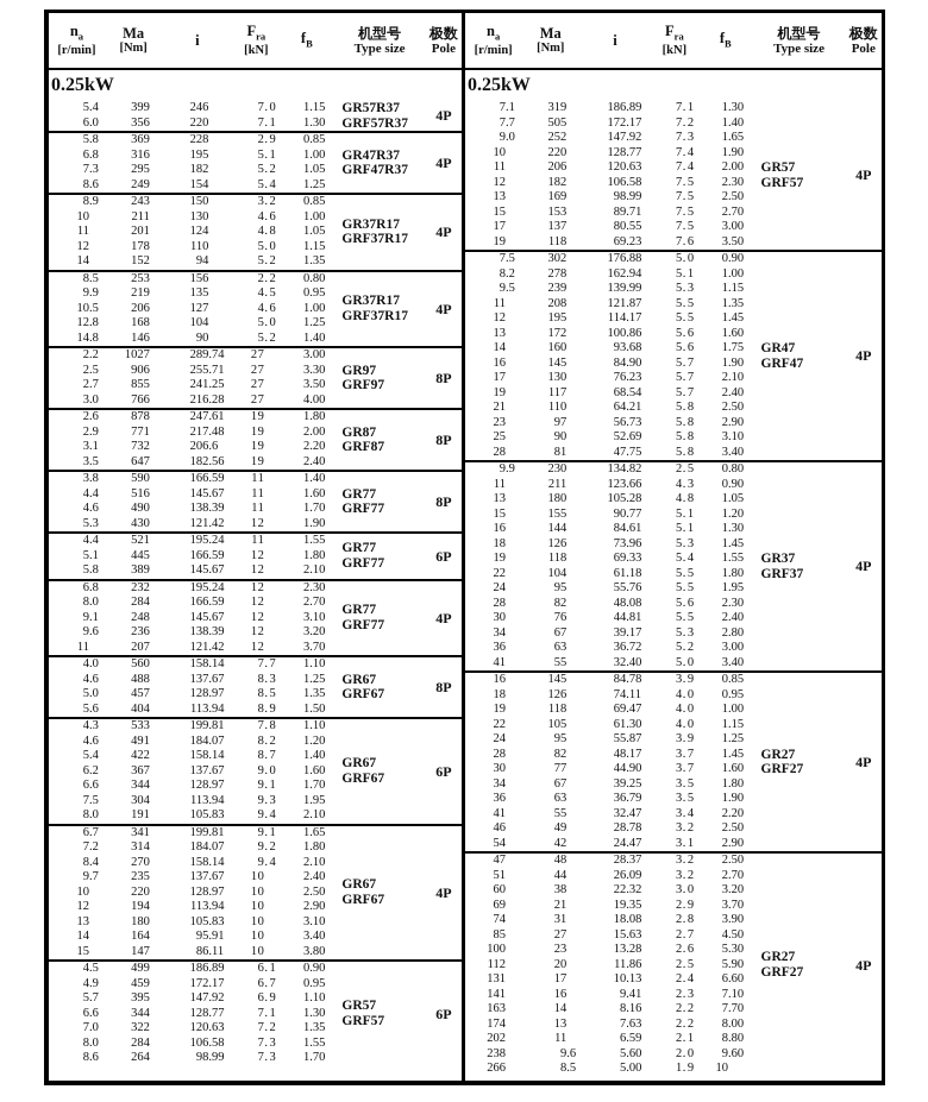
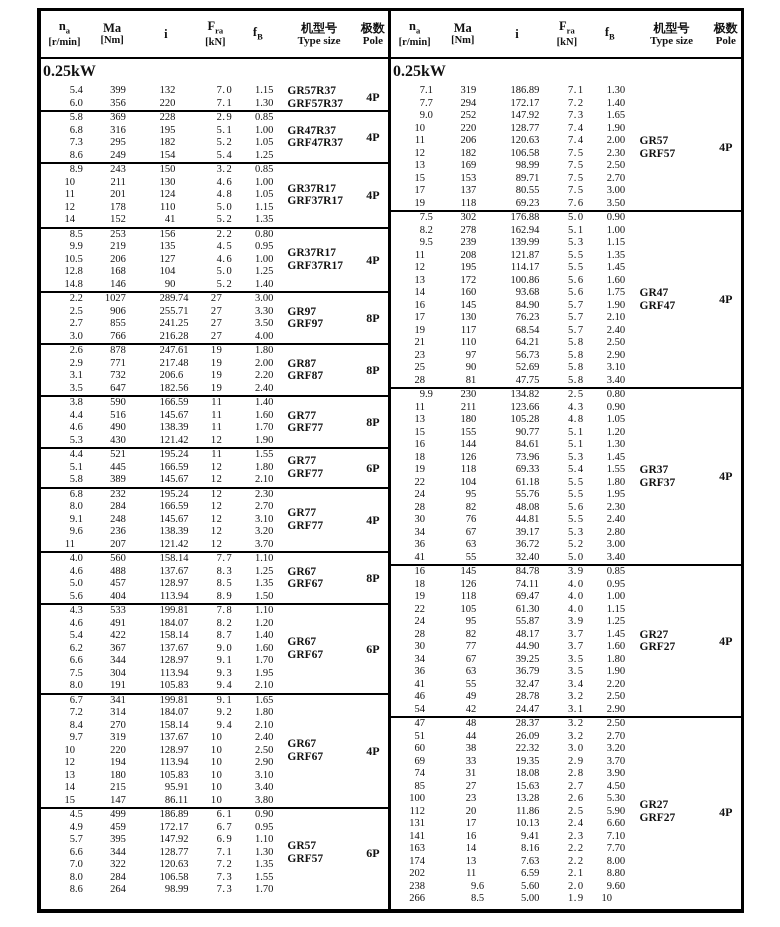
  na[r/min]	Ma[Nm]	i	Fra[kN]	fB	机型号Type size	极数Pole
  0.25kW
- 5.4	399	246	7.0	1.15	GR57R37GRF57R37	4P
+ 5.4	399	132	7.0	1.15	GR57R37GRF57R37	4P
  6.0	356	220	7.1	1.30
  5.8	369	228	2.9	0.85	GR47R37GRF47R37	4P
  6.8	316	195	5.1	1.00
  7.3	295	182	5.2	1.05
  8.6	249	154	5.4	1.25
  8.9	243	150	3.2	0.85	GR37R17GRF37R17	4P
  10	211	130	4.6	1.00
  11	201	124	4.8	1.05
  12	178	110	5.0	1.15
- 14	152	94	5.2	1.35
+ 14	152	41	5.2	1.35
  8.5	253	156	2.2	0.80	GR37R17GRF37R17	4P
  9.9	219	135	4.5	0.95
  10.5	206	127	4.6	1.00
  12.8	168	104	5.0	1.25
  14.8	146	90	5.2	1.40
  2.2	1027	289.74	27	3.00	GR97GRF97	8P
  2.5	906	255.71	27	3.30
  2.7	855	241.25	27	3.50
  3.0	766	216.28	27	4.00
  2.6	878	247.61	19	1.80	GR87GRF87	8P
  2.9	771	217.48	19	2.00
  3.1	732	206.6	19	2.20
  3.5	647	182.56	19	2.40
  3.8	590	166.59	11	1.40	GR77GRF77	8P
  4.4	516	145.67	11	1.60
  4.6	490	138.39	11	1.70
  5.3	430	121.42	12	1.90
  4.4	521	195.24	11	1.55	GR77GRF77	6P
  5.1	445	166.59	12	1.80
  5.8	389	145.67	12	2.10
  6.8	232	195.24	12	2.30	GR77GRF77	4P
  8.0	284	166.59	12	2.70
  9.1	248	145.67	12	3.10
  9.6	236	138.39	12	3.20
  11	207	121.42	12	3.70
  4.0	560	158.14	7.7	1.10	GR67GRF67	8P
  4.6	488	137.67	8.3	1.25
  5.0	457	128.97	8.5	1.35
  5.6	404	113.94	8.9	1.50
  4.3	533	199.81	7.8	1.10	GR67GRF67	6P
  4.6	491	184.07	8.2	1.20
  5.4	422	158.14	8.7	1.40
  6.2	367	137.67	9.0	1.60
  6.6	344	128.97	9.1	1.70
  7.5	304	113.94	9.3	1.95
  8.0	191	105.83	9.4	2.10
  6.7	341	199.81	9.1	1.65	GR67GRF67	4P
  7.2	314	184.07	9.2	1.80
  8.4	270	158.14	9.4	2.10
- 9.7	235	137.67	10	2.40
+ 9.7	319	137.67	10	2.40
  10	220	128.97	10	2.50
  12	194	113.94	10	2.90
  13	180	105.83	10	3.10
- 14	164	95.91	10	3.40
+ 14	215	95.91	10	3.40
  15	147	86.11	10	3.80
  4.5	499	186.89	6.1	0.90	GR57GRF57	6P
  4.9	459	172.17	6.7	0.95
  5.7	395	147.92	6.9	1.10
  6.6	344	128.77	7.1	1.30
  7.0	322	120.63	7.2	1.35
  8.0	284	106.58	7.3	1.55
  8.6	264	98.99	7.3	1.70
  na[r/min]	Ma[Nm]	i	Fra[kN]	fB	机型号Type size	极数Pole
  0.25kW
  7.1	319	186.89	7.1	1.30	GR57GRF57	4P
- 7.7	505	172.17	7.2	1.40
+ 7.7	294	172.17	7.2	1.40
  9.0	252	147.92	7.3	1.65
  10	220	128.77	7.4	1.90
  11	206	120.63	7.4	2.00
  12	182	106.58	7.5	2.30
  13	169	98.99	7.5	2.50
  15	153	89.71	7.5	2.70
  17	137	80.55	7.5	3.00
  19	118	69.23	7.6	3.50
  7.5	302	176.88	5.0	0.90	GR47GRF47	4P
  8.2	278	162.94	5.1	1.00
  9.5	239	139.99	5.3	1.15
  11	208	121.87	5.5	1.35
  12	195	114.17	5.5	1.45
  13	172	100.86	5.6	1.60
  14	160	93.68	5.6	1.75
  16	145	84.90	5.7	1.90
  17	130	76.23	5.7	2.10
  19	117	68.54	5.7	2.40
  21	110	64.21	5.8	2.50
  23	97	56.73	5.8	2.90
  25	90	52.69	5.8	3.10
  28	81	47.75	5.8	3.40
  9.9	230	134.82	2.5	0.80	GR37GRF37	4P
  11	211	123.66	4.3	0.90
  13	180	105.28	4.8	1.05
  15	155	90.77	5.1	1.20
  16	144	84.61	5.1	1.30
  18	126	73.96	5.3	1.45
  19	118	69.33	5.4	1.55
  22	104	61.18	5.5	1.80
  24	95	55.76	5.5	1.95
  28	82	48.08	5.6	2.30
  30	76	44.81	5.5	2.40
  34	67	39.17	5.3	2.80
  36	63	36.72	5.2	3.00
  41	55	32.40	5.0	3.40
  16	145	84.78	3.9	0.85	GR27GRF27	4P
  18	126	74.11	4.0	0.95
  19	118	69.47	4.0	1.00
  22	105	61.30	4.0	1.15
  24	95	55.87	3.9	1.25
  28	82	48.17	3.7	1.45
  30	77	44.90	3.7	1.60
  34	67	39.25	3.5	1.80
  36	63	36.79	3.5	1.90
  41	55	32.47	3.4	2.20
  46	49	28.78	3.2	2.50
  54	42	24.47	3.1	2.90
  47	48	28.37	3.2	2.50	GR27GRF27	4P
  51	44	26.09	3.2	2.70
  60	38	22.32	3.0	3.20
- 69	21	19.35	2.9	3.70
+ 69	33	19.35	2.9	3.70
  74	31	18.08	2.8	3.90
  85	27	15.63	2.7	4.50
  100	23	13.28	2.6	5.30
  112	20	11.86	2.5	5.90
  131	17	10.13	2.4	6.60
  141	16	9.41	2.3	7.10
  163	14	8.16	2.2	7.70
  174	13	7.63	2.2	8.00
  202	11	6.59	2.1	8.80
  238	9.6	5.60	2.0	9.60
  266	8.5	5.00	1.9	10
